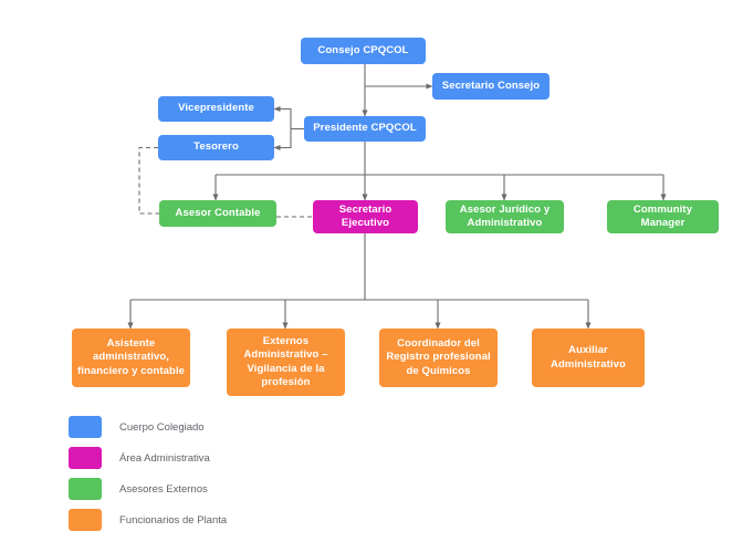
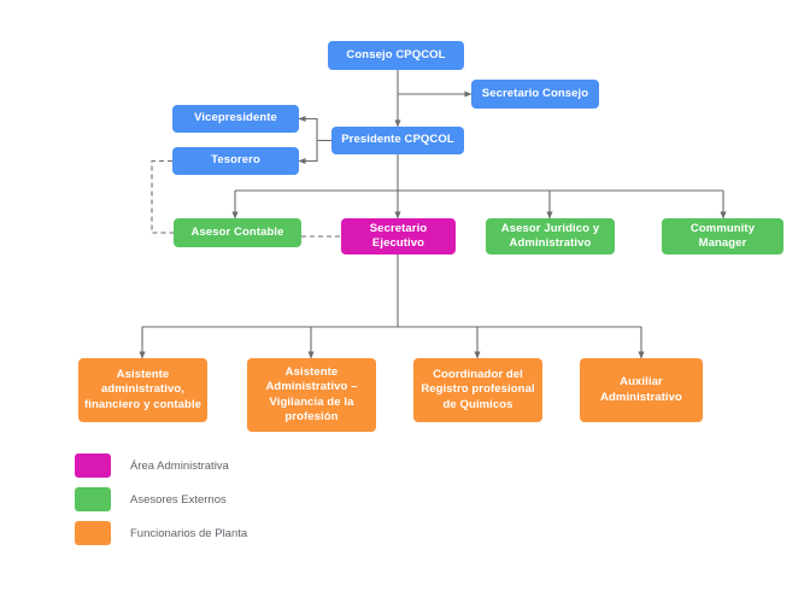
  Consejo CPQCOL
  Secretario Consejo
  Vicepresidente
  Presidente CPQCOL
  Tesorero
  Asesor Contable
  Secretario Ejecutivo
  Asesor Jurídico y Administrativo
  Community Manager
  Asistente administrativo, financiero y contable
- Externos Administrativo – Vigilancia de la profesión
+ Asistente Administrativo – Vigilancia de la profesión
  Coordinador del Registro profesional de Químicos
  Auxiliar Administrativo
- Cuerpo Colegiado
  Área Administrativa
  Asesores Externos
  Funcionarios de Planta
